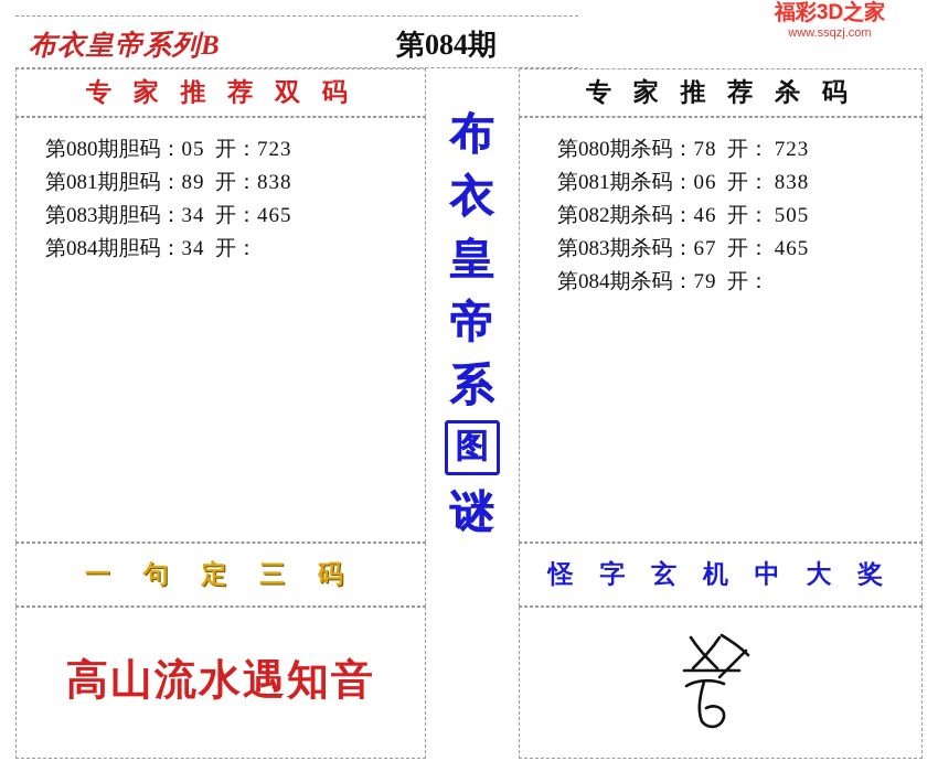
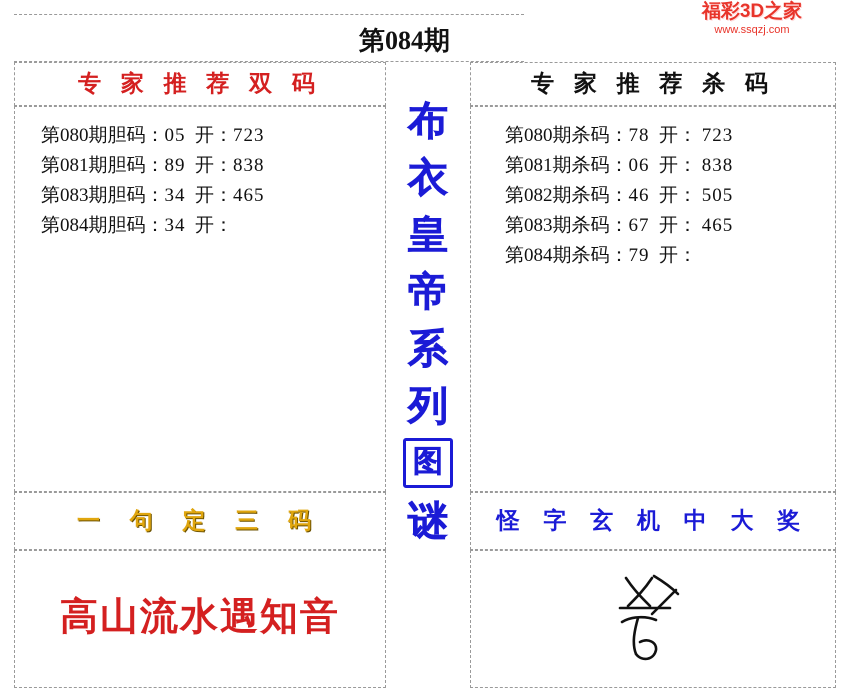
  福彩3D之家
  www.ssqzj.com
- 布衣皇帝系列B
  第084期
  专 家 推 荐 双 码
  第080期胆码：05 开：723
  第081期胆码：89 开：838
  第083期胆码：34 开：465
  第084期胆码：34 开：
  一 句 定 三 码
  高山流水遇知音
  布
  衣
  皇
  帝
  系
+ 列
  图
  谜
  专 家 推 荐 杀 码
  第080期杀码：78 开： 723
  第081期杀码：06 开： 838
  第082期杀码：46 开： 505
  第083期杀码：67 开： 465
  第084期杀码：79 开：
  怪 字 玄 机 中 大 奖
